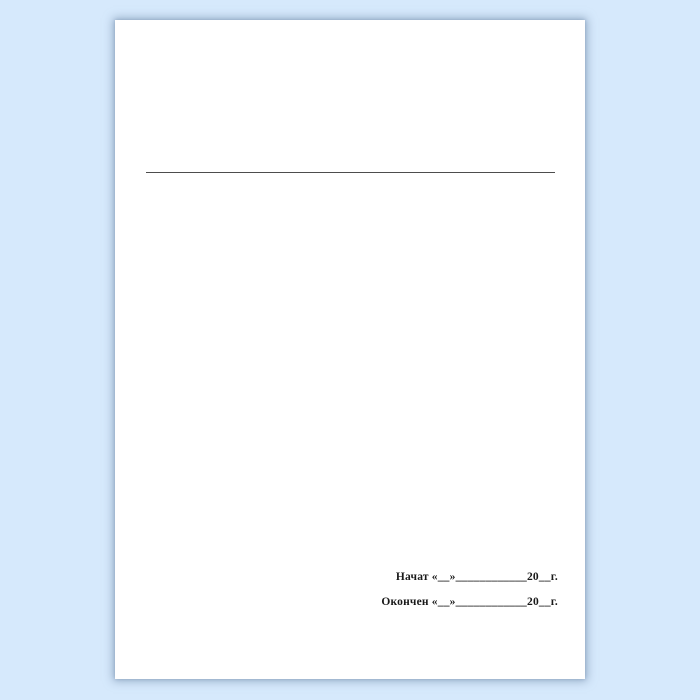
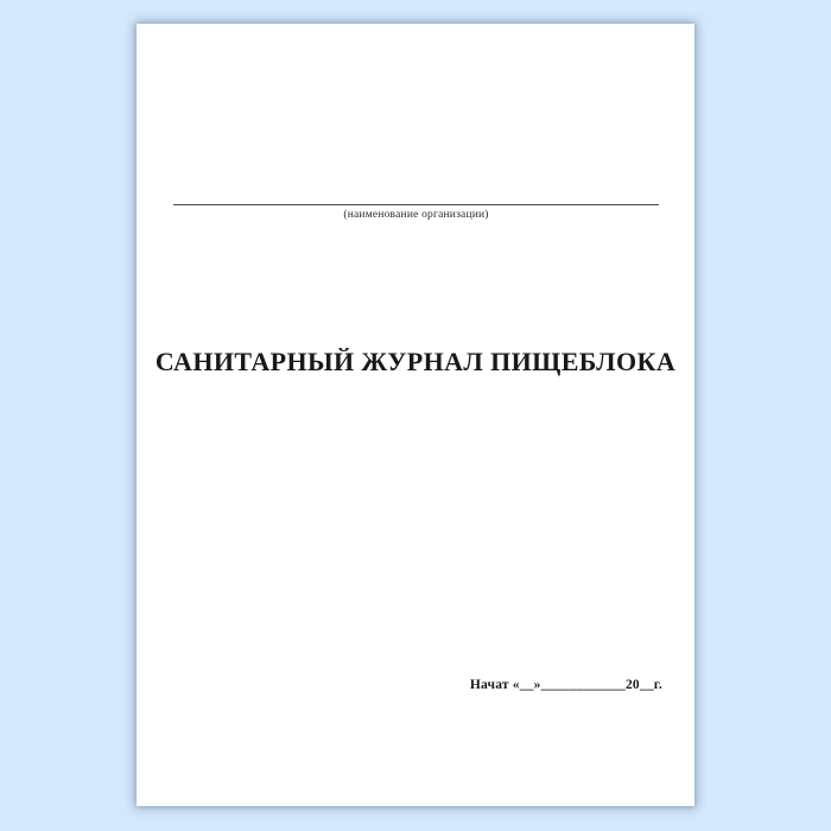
+ (наименование организации)
+ САНИТАРНЫЙ ЖУРНАЛ ПИЩЕБЛОКА
  Начат «__»____________20__г.
- Окончен «__»____________20__г.
